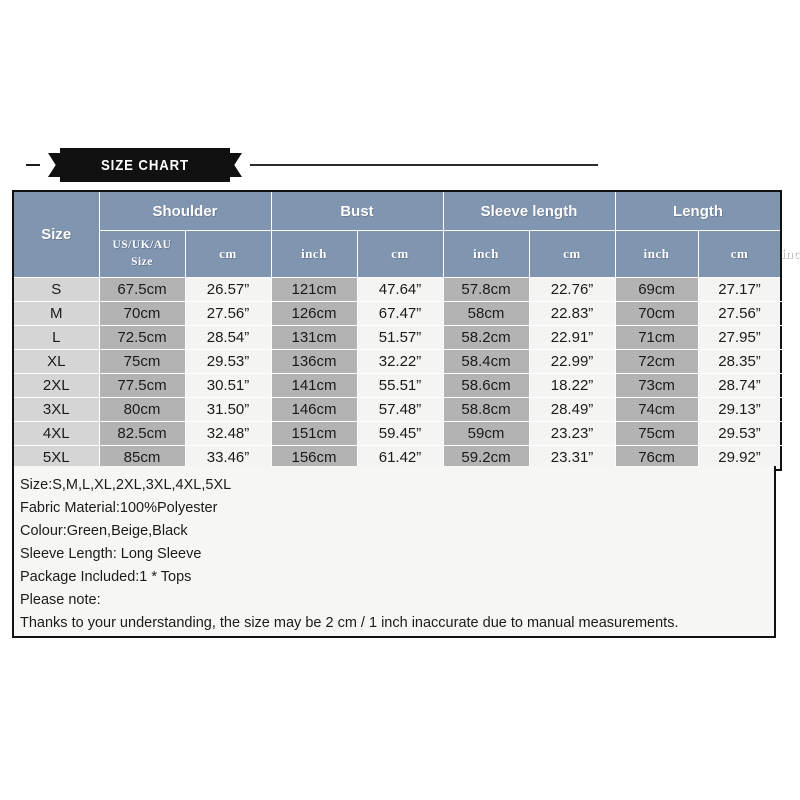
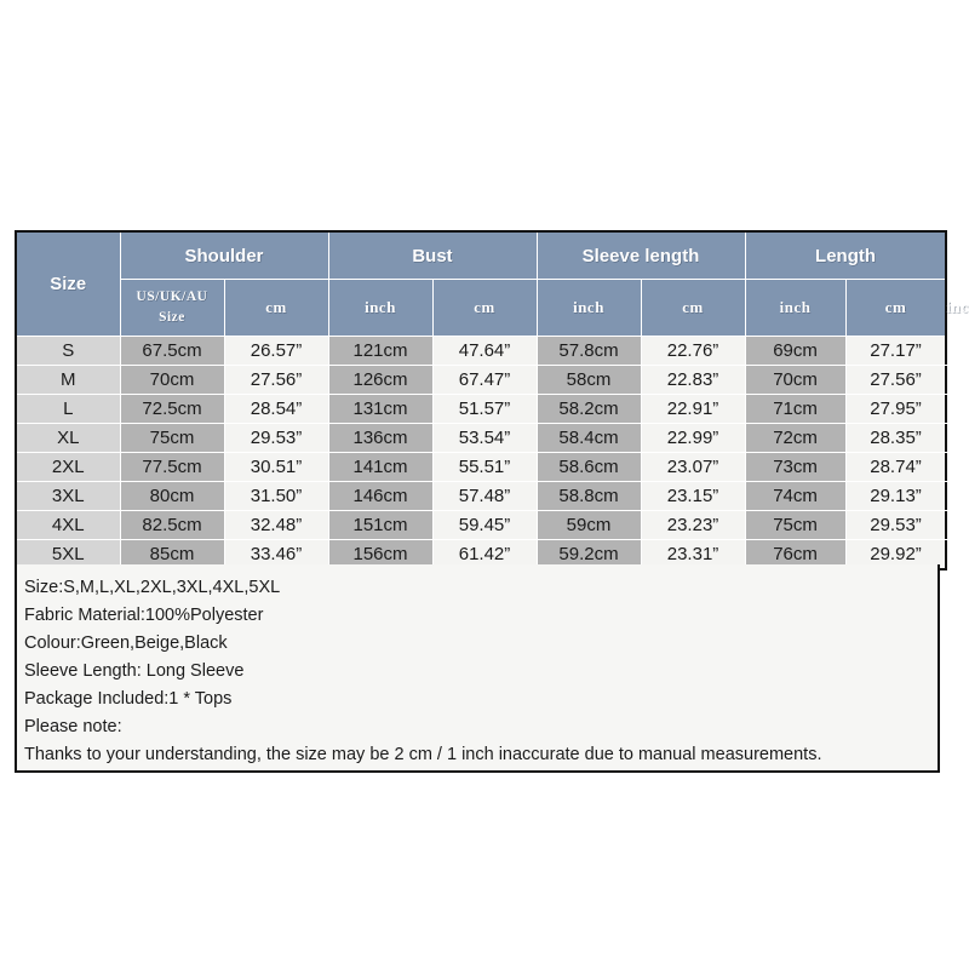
- SIZE CHART
  Size	Shoulder	Bust	Sleeve length	Length
  US/UK/AU Size	cm	inch	cm	inch	cm	inch	cm	inc
  S	67.5cm	26.57”	121cm	47.64”	57.8cm	22.76”	69cm	27.17”
  M	70cm	27.56”	126cm	67.47”	58cm	22.83”	70cm	27.56”
  L	72.5cm	28.54”	131cm	51.57”	58.2cm	22.91”	71cm	27.95”
- XL	75cm	29.53”	136cm	32.22”	58.4cm	22.99”	72cm	28.35”
+ XL	75cm	29.53”	136cm	53.54”	58.4cm	22.99”	72cm	28.35”
- 2XL	77.5cm	30.51”	141cm	55.51”	58.6cm	18.22”	73cm	28.74”
+ 2XL	77.5cm	30.51”	141cm	55.51”	58.6cm	23.07”	73cm	28.74”
- 3XL	80cm	31.50”	146cm	57.48”	58.8cm	28.49”	74cm	29.13”
+ 3XL	80cm	31.50”	146cm	57.48”	58.8cm	23.15”	74cm	29.13”
  4XL	82.5cm	32.48”	151cm	59.45”	59cm	23.23”	75cm	29.53”
  5XL	85cm	33.46”	156cm	61.42”	59.2cm	23.31”	76cm	29.92”
  Size:S,M,L,XL,2XL,3XL,4XL,5XL
  Fabric Material:100%Polyester
  Colour:Green,Beige,Black
  Sleeve Length: Long Sleeve
  Package Included:1 * Tops
  Please note:
  Thanks to your understanding, the size may be 2 cm / 1 inch inaccurate due to manual measurements.
